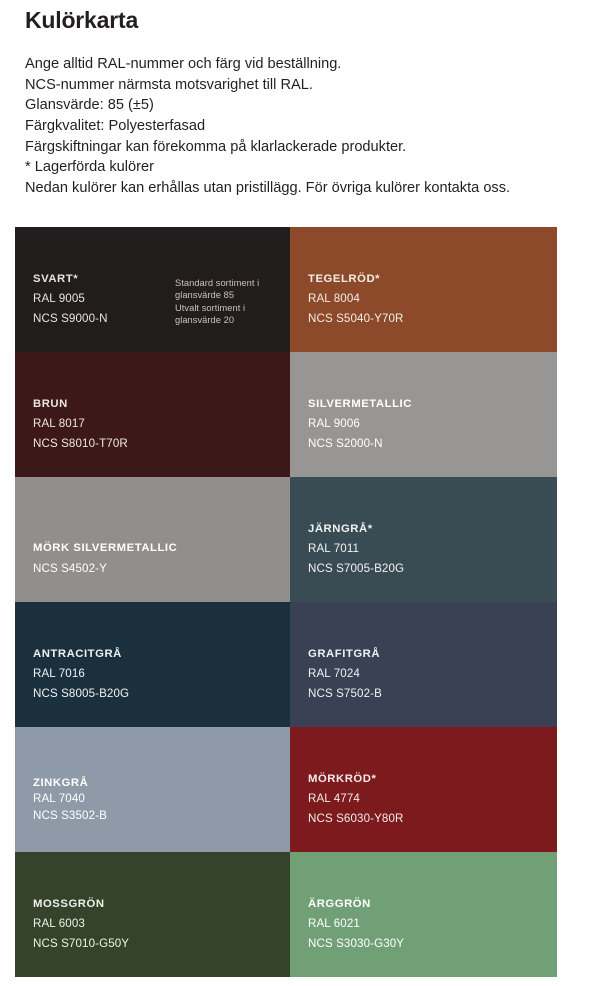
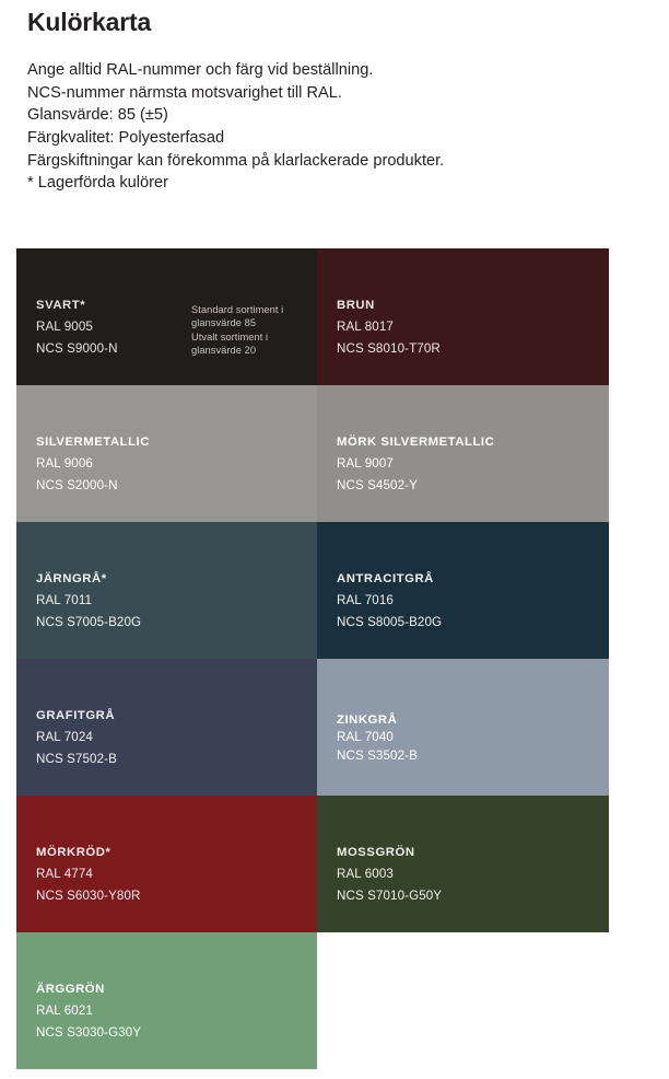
  Kulörkarta
  Ange alltid RAL-nummer och färg vid beställning.
  NCS-nummer närmsta motsvarighet till RAL.
  Glansvärde: 85 (±5)
  Färgkvalitet: Polyesterfasad
  Färgskiftningar kan förekomma på klarlackerade produkter.
  * Lagerförda kulörer
- Nedan kulörer kan erhållas utan pristillägg. För övriga kulörer kontakta oss.
  SVART*
  RAL 9005
  NCS S9000-N
  Standard sortiment i
  glansvärde 85
  Utvalt sortiment i
  glansvärde 20
- TEGELRÖD*
- RAL 8004
- NCS S5040-Y70R
  BRUN
  RAL 8017
  NCS S8010-T70R
  SILVERMETALLIC
  RAL 9006
  NCS S2000-N
  MÖRK SILVERMETALLIC
+ RAL 9007
  NCS S4502-Y
  JÄRNGRÅ*
  RAL 7011
  NCS S7005-B20G
  ANTRACITGRÅ
  RAL 7016
  NCS S8005-B20G
  GRAFITGRÅ
  RAL 7024
  NCS S7502-B
  ZINKGRÅ
  RAL 7040
  NCS S3502-B
  MÖRKRÖD*
  RAL 4774
  NCS S6030-Y80R
  MOSSGRÖN
  RAL 6003
  NCS S7010-G50Y
  ÄRGGRÖN
  RAL 6021
  NCS S3030-G30Y
